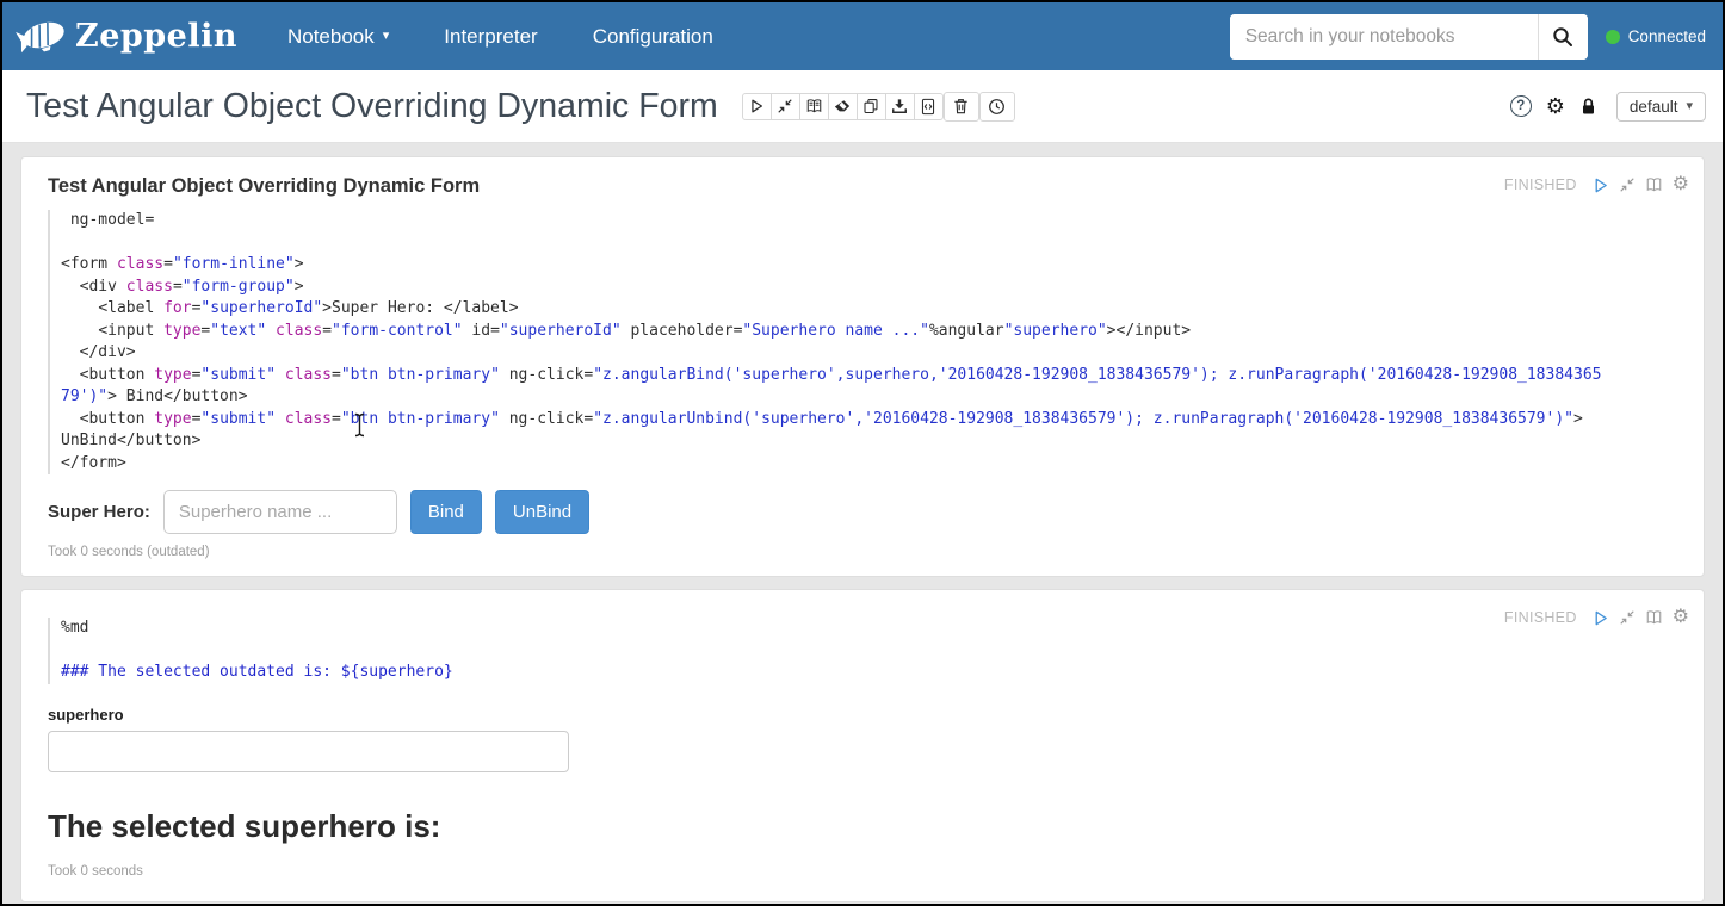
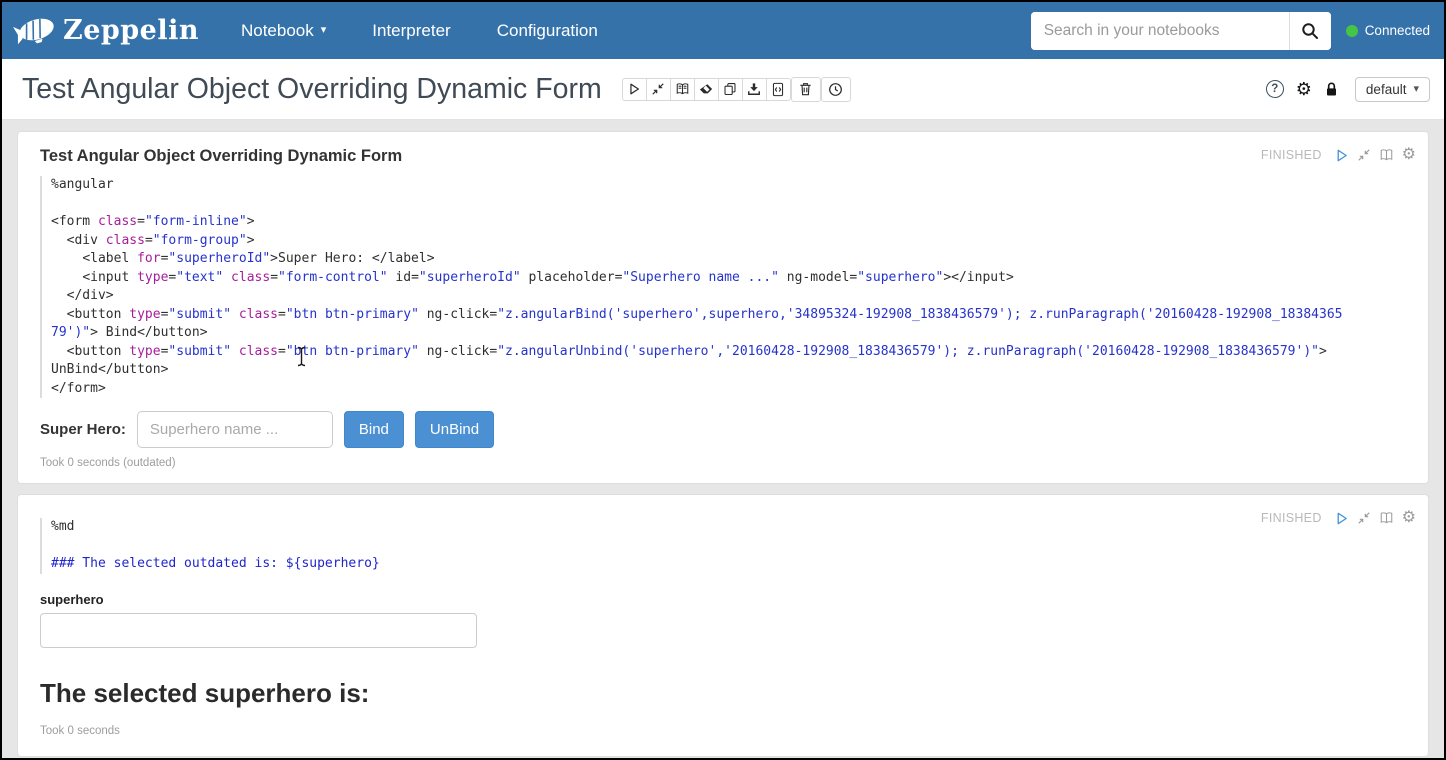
  Zeppelin
  Notebook
  ▾
  Interpreter
  Configuration
  Search in your notebooks
  Connected
  Test Angular Object Overriding Dynamic Form
  ?
  ⚙
  default
  ▾
  FINISHED
  ⚙
  Test Angular Object Overriding Dynamic Form
- ng-model=
+ %angular
  <form class="form-inline">
  <div class="form-group">
  <label for="superheroId">Super Hero: </label>
- <input type="text" class="form-control" id="superheroId" placeholder="Superhero name ..."%angular"superhero"></input>
+ <input type="text" class="form-control" id="superheroId" placeholder="Superhero name ..." ng-model="superhero"></input>
  </div>
- <button type="submit" class="btn btn-primary" ng-click="z.angularBind('superhero',superhero,'20160428-192908_1838436579'); z.runParagraph('20160428-192908_1838436579')"> Bind</button>
+ <button type="submit" class="btn btn-primary" ng-click="z.angularBind('superhero',superhero,'34895324-192908_1838436579'); z.runParagraph('20160428-192908_1838436579')"> Bind</button>
  <button type="submit" class="btn btn-primary" ng-click="z.angularUnbind('superhero','20160428-192908_1838436579'); z.runParagraph('20160428-192908_1838436579')">
  UnBind</button>
  </form>
  Super Hero:
  Superhero name ...
  Bind
  UnBind
  Took 0 seconds (outdated)
  FINISHED
  ⚙
  %md
  ### The selected outdated is: ${superhero}
  superhero
  The selected superhero is:
  Took 0 seconds
